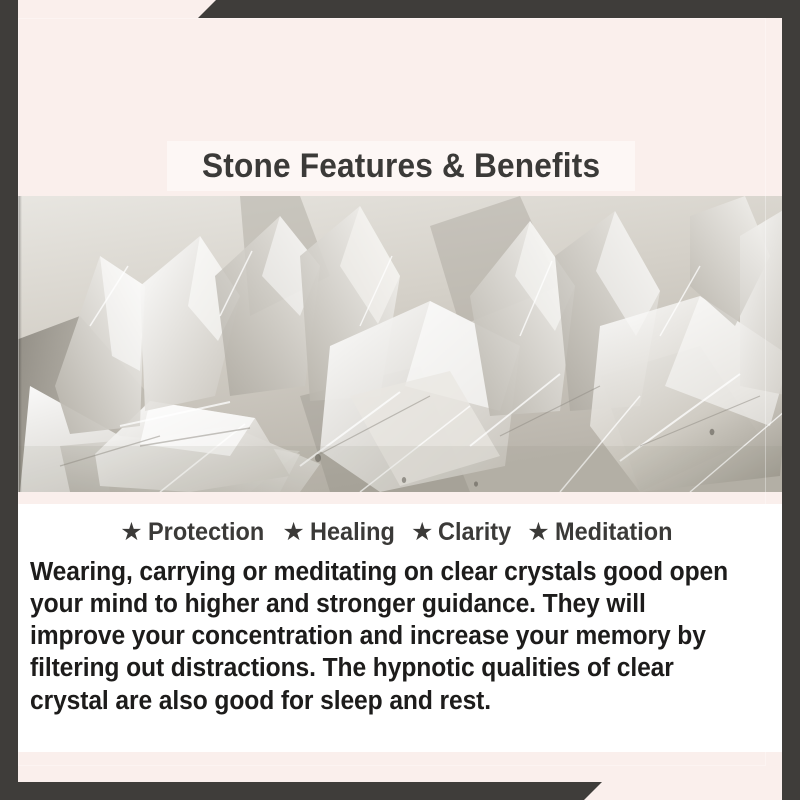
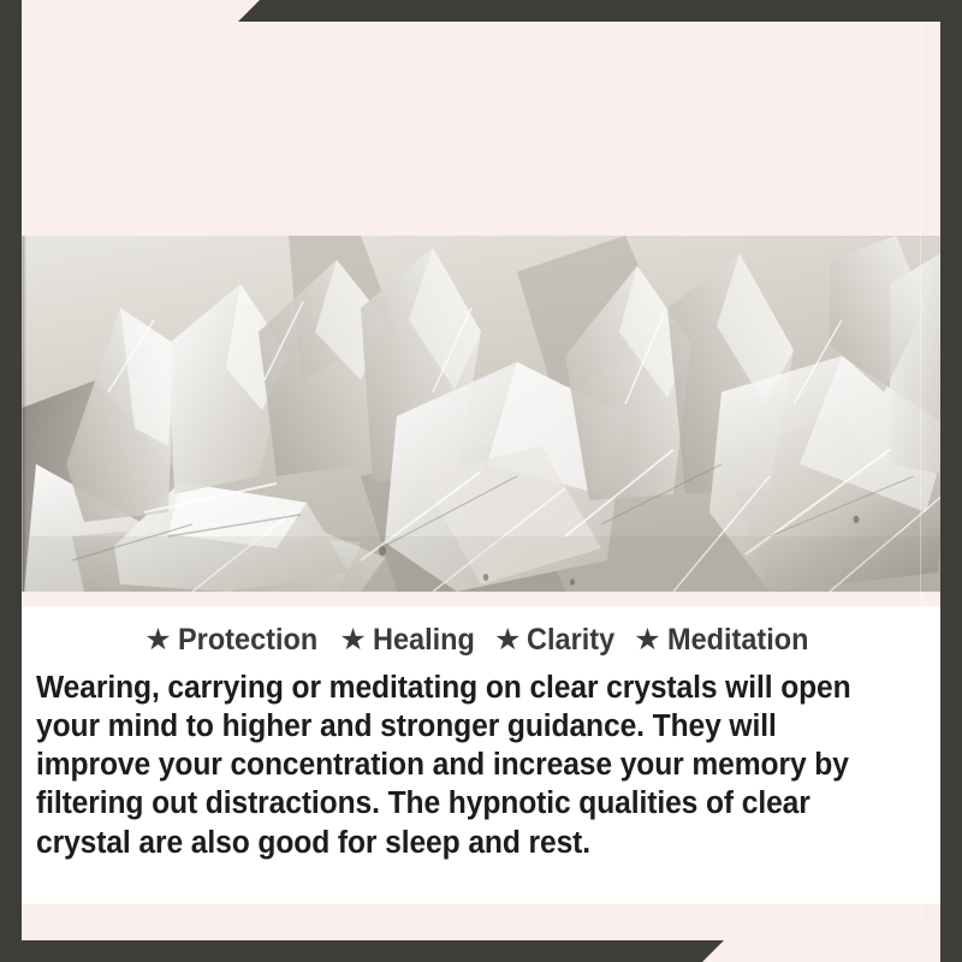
- Stone Features & Benefits
  ★
  Protection
  ★
  Healing
  ★
  Clarity
  ★
  Meditation
- Wearing, carrying or meditating on clear crystals good open your mind to higher and stronger guidance. They will improve your concentration and increase your memory by filtering out distractions. The hypnotic qualities of clear crystal are also good for sleep and rest.
+ Wearing, carrying or meditating on clear crystals will open your mind to higher and stronger guidance. They will improve your concentration and increase your memory by filtering out distractions. The hypnotic qualities of clear crystal are also good for sleep and rest.
